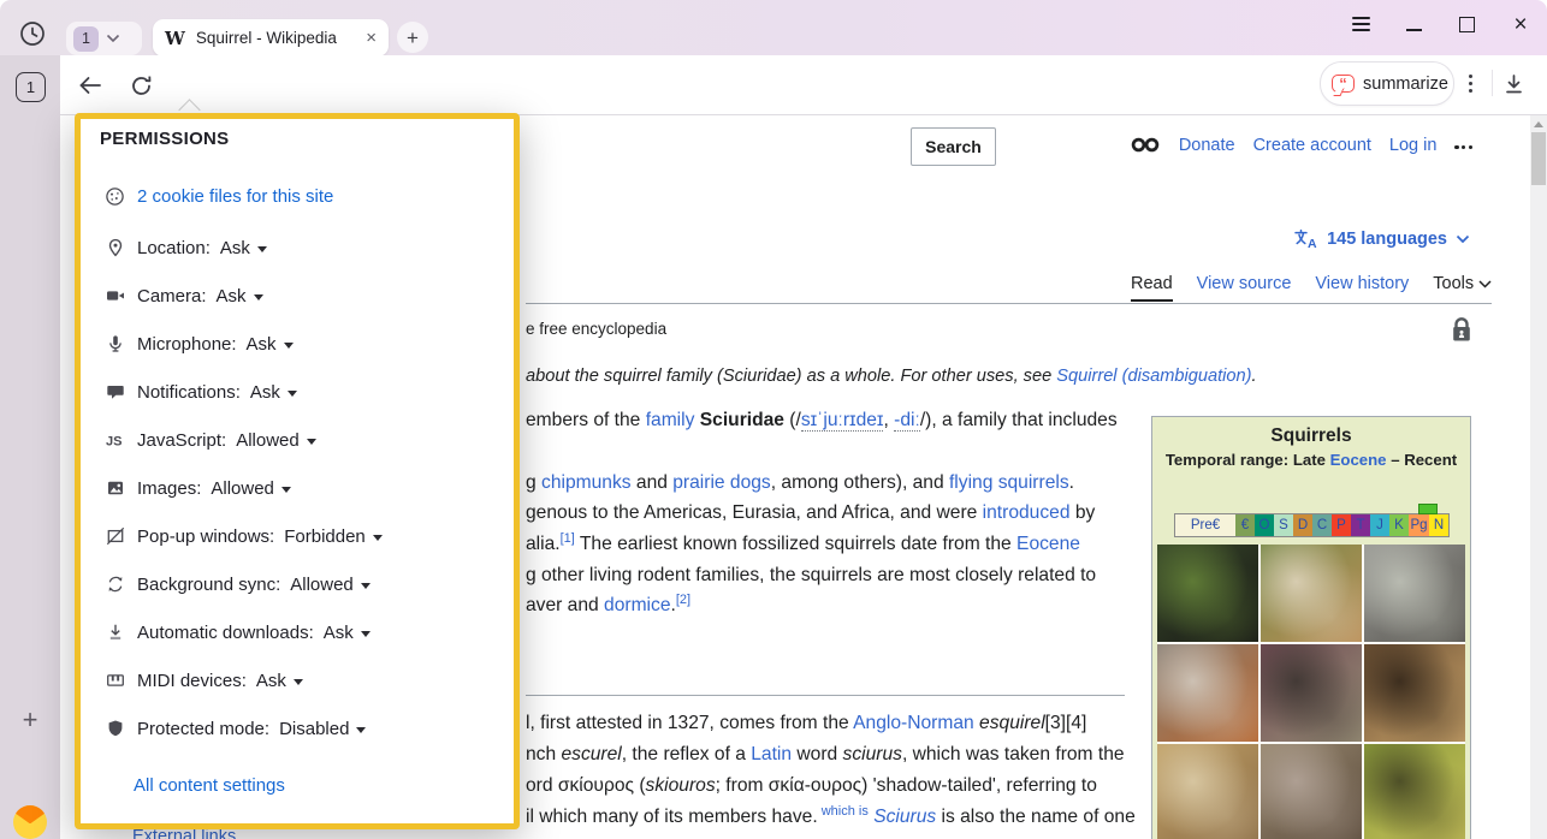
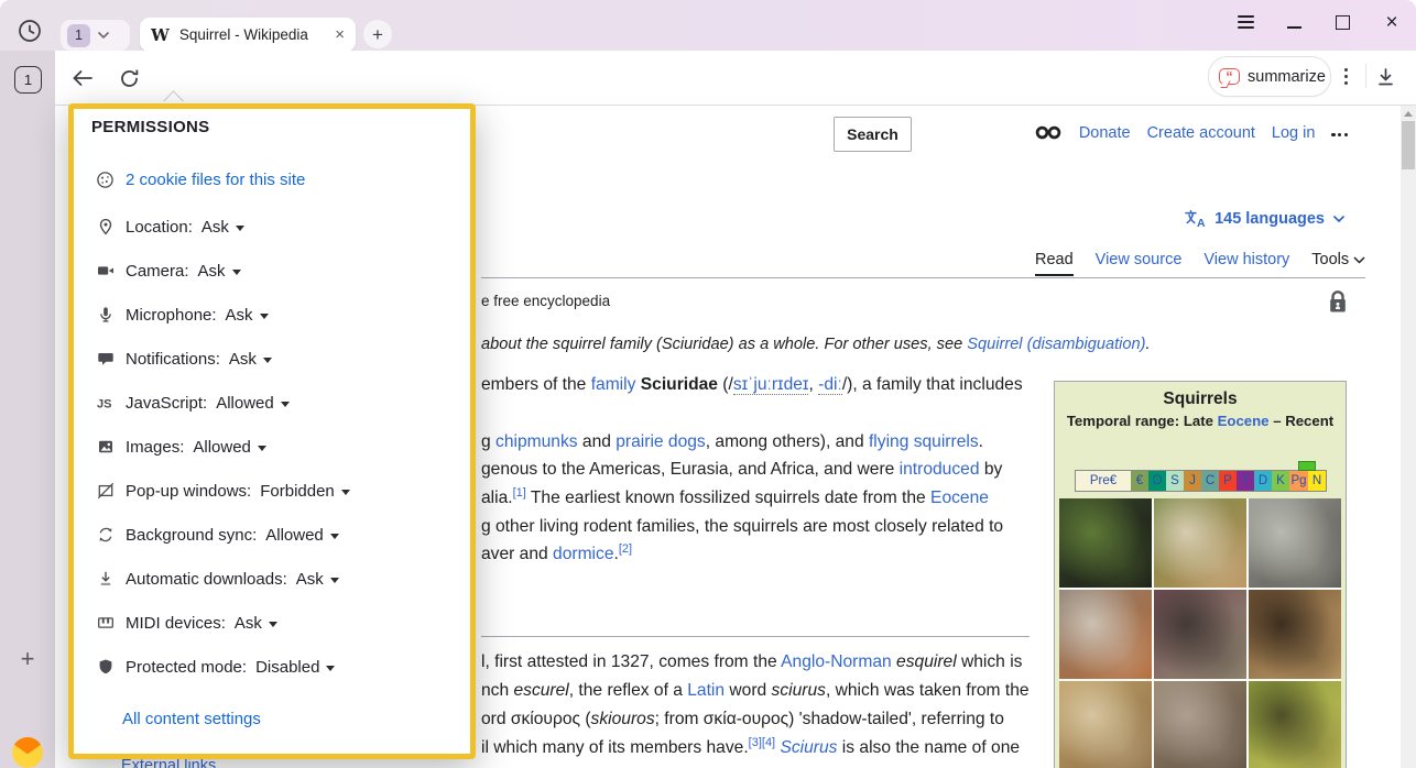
  Search
  Donate
  Create account
  Log in
  A
  145 languages
  Read
  View source
  View history
  Tools
  e free encyclopedia
  about the squirrel family (Sciuridae) as a whole. For other uses, see Squirrel (disambiguation).
  embers of the family Sciuridae (/sɪˈjuːrɪdeɪ, -diː/), a family that includes
  g chipmunks and prairie dogs, among others), and flying squirrels.
  genous to the Americas, Eurasia, and Africa, and were introduced by
  alia.[1] The earliest known fossilized squirrels date from the Eocene
  g other living rodent families, the squirrels are most closely related to
  aver and dormice.[2]
- l, first attested in 1327, comes from the Anglo-Norman esquirel[3][4]
+ l, first attested in 1327, comes from the Anglo-Norman esquirel which is
  nch escurel, the reflex of a Latin word sciurus, which was taken from the
  ord σκίουρος (skiouros; from σκία-ουρος) 'shadow-tailed', referring to
- il which many of its members have. which is Sciurus is also the name of one
+ il which many of its members have.[3][4] Sciurus is also the name of one
  External links
  Squirrels
  Temporal range: Late Eocene – Recent
  Pre€
  €
  O
  S
- D
+ J
  C
  P
  T
- J
+ D
  K
  Pg
  N
  1
  W
  Squirrel - Wikipedia
  ×
  +
  ×
  “
  summarize
  1
  +
  PERMISSIONS
  2 cookie files for this site
  Location:
  Ask
  Camera:
  Ask
  Microphone:
  Ask
  Notifications:
  Ask
  JS
  JavaScript:
  Allowed
  Images:
  Allowed
  Pop-up windows:
  Forbidden
  Background sync:
  Allowed
  Automatic downloads:
  Ask
  MIDI devices:
  Ask
  Protected mode:
  Disabled
  All content settings
